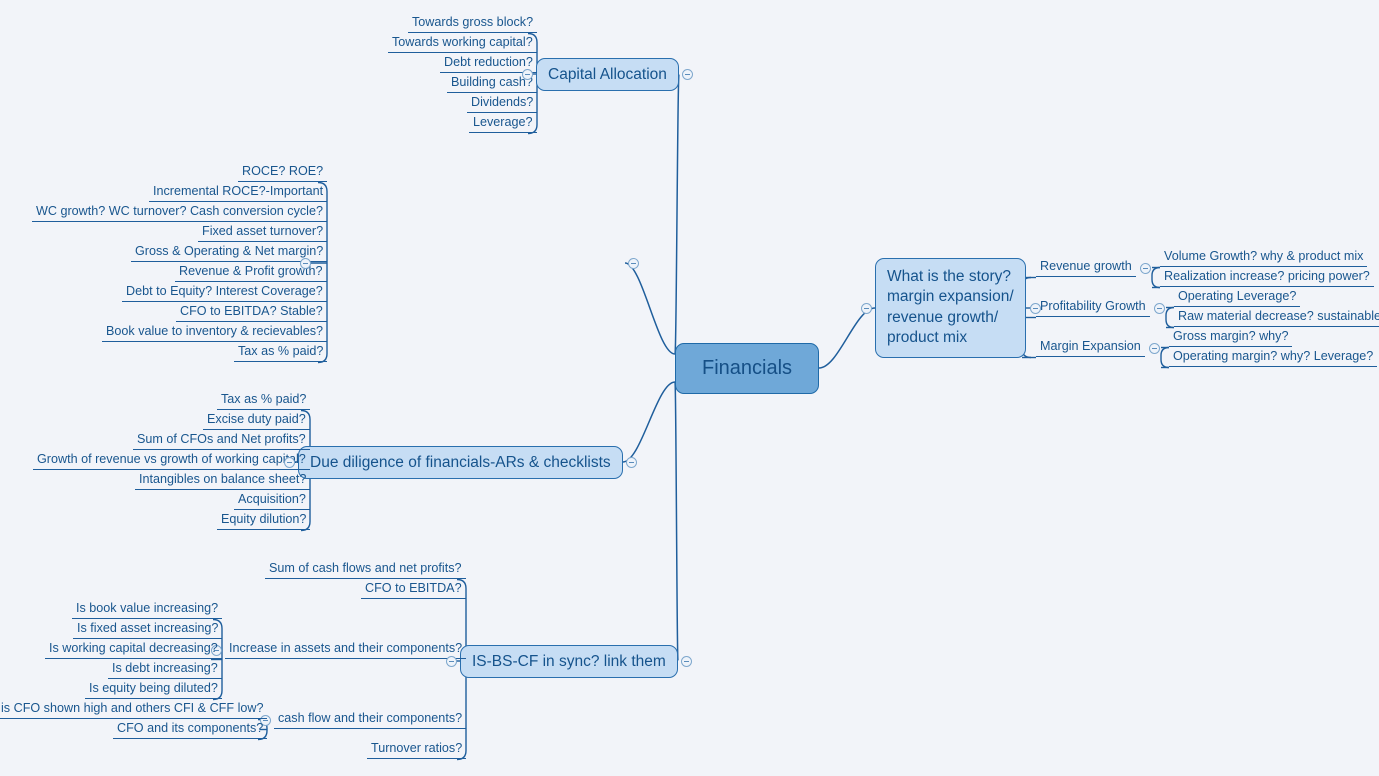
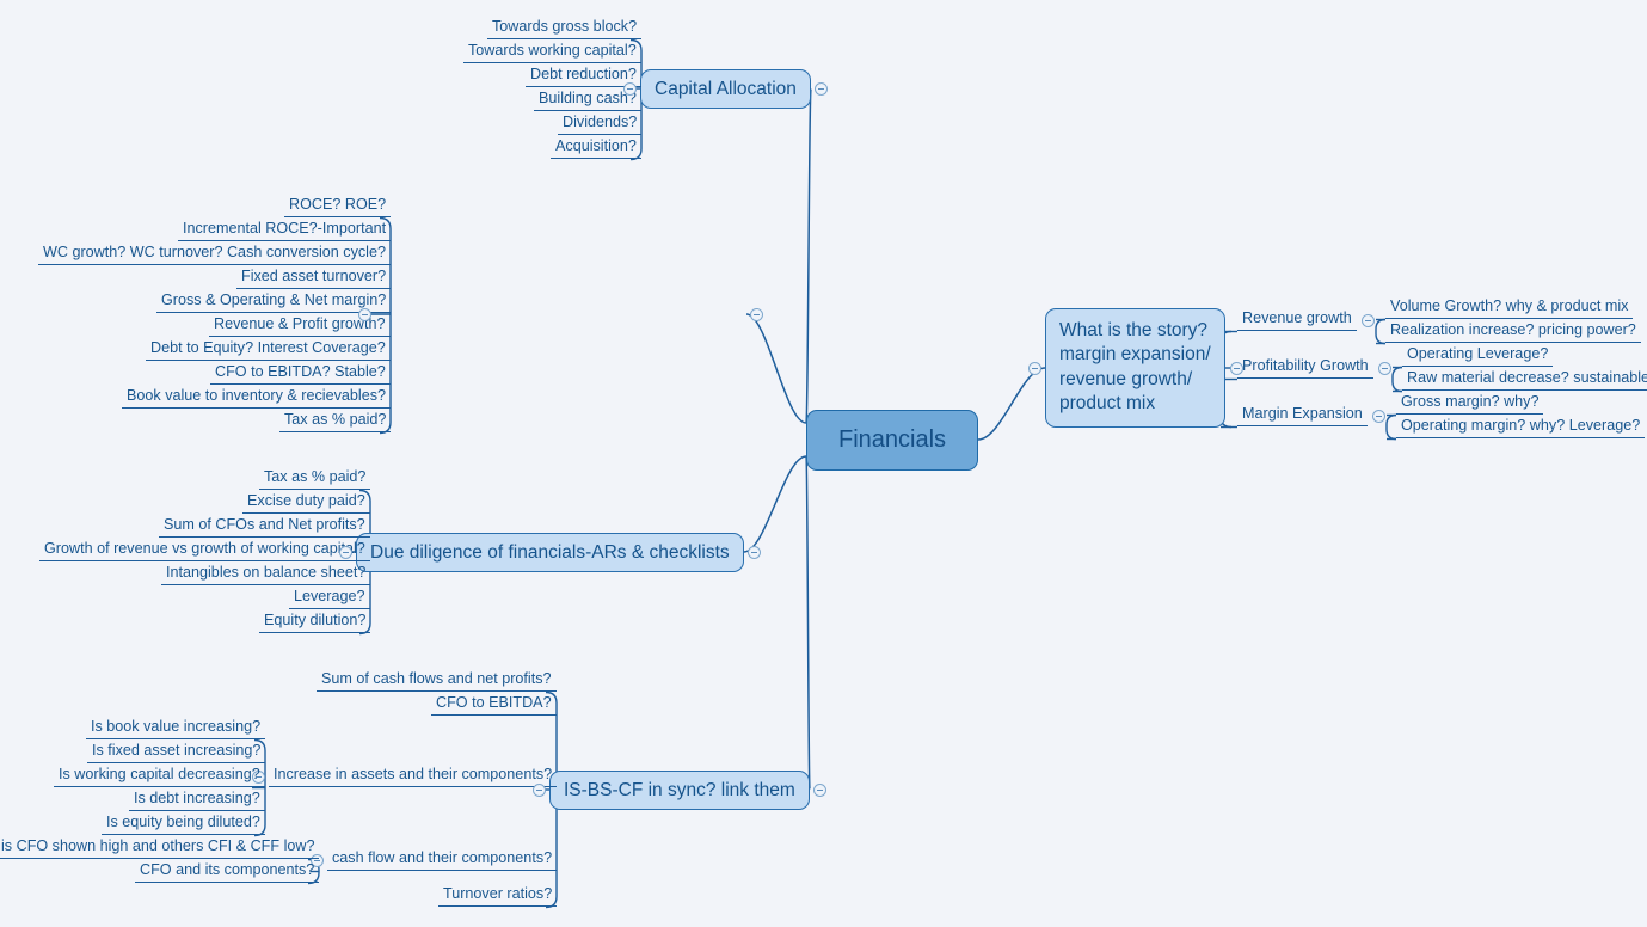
  Financials
  Capital Allocation
  Towards gross block?
  Towards working capital?
  Debt reduction?
  Building cash?
  Dividends?
- Leverage?
+ Acquisition?
  ROCE? ROE?
  Incremental ROCE?-Important
  WC growth? WC turnover? Cash conversion cycle?
  Fixed asset turnover?
  Gross & Operating & Net margin?
  Revenue & Profit growth?
  Debt to Equity? Interest Coverage?
  CFO to EBITDA? Stable?
  Book value to inventory & recievables?
  Tax as % paid?
  Due diligence of financials-ARs & checklists
  Tax as % paid?
  Excise duty paid?
  Sum of CFOs and Net profits?
  Growth of revenue vs growth of working capl?
  Intangibles on balance sheet?
- Acquisition?
+ Leverage?
  Equity dilution?
  IS-BS-CF in sync? link them
  Sum of cash flows and net profits?
  CFO to EBITDA?
  Increase in assets and their components?
  cash flow and their components?
  Turnover ratios?
  Is book value increasing?
  Is fixed asset increasing?
  Is working capital decreasing?
  Is debt increasing?
  Is equity being diluted?
  is CFO shown high and others CFI & CFF low?
  CFO and its components?
  What is the story?
  margin expansion/
  revenue growth/
  product mix
  Revenue growth
  Volume Growth? why & product mix
  Realization increase? pricing power?
  Profitability Growth
  Operating Leverage?
  Raw material decrease? sustainable
  Margin Expansion
  Gross margin? why?
  Operating margin? why? Leverage?
